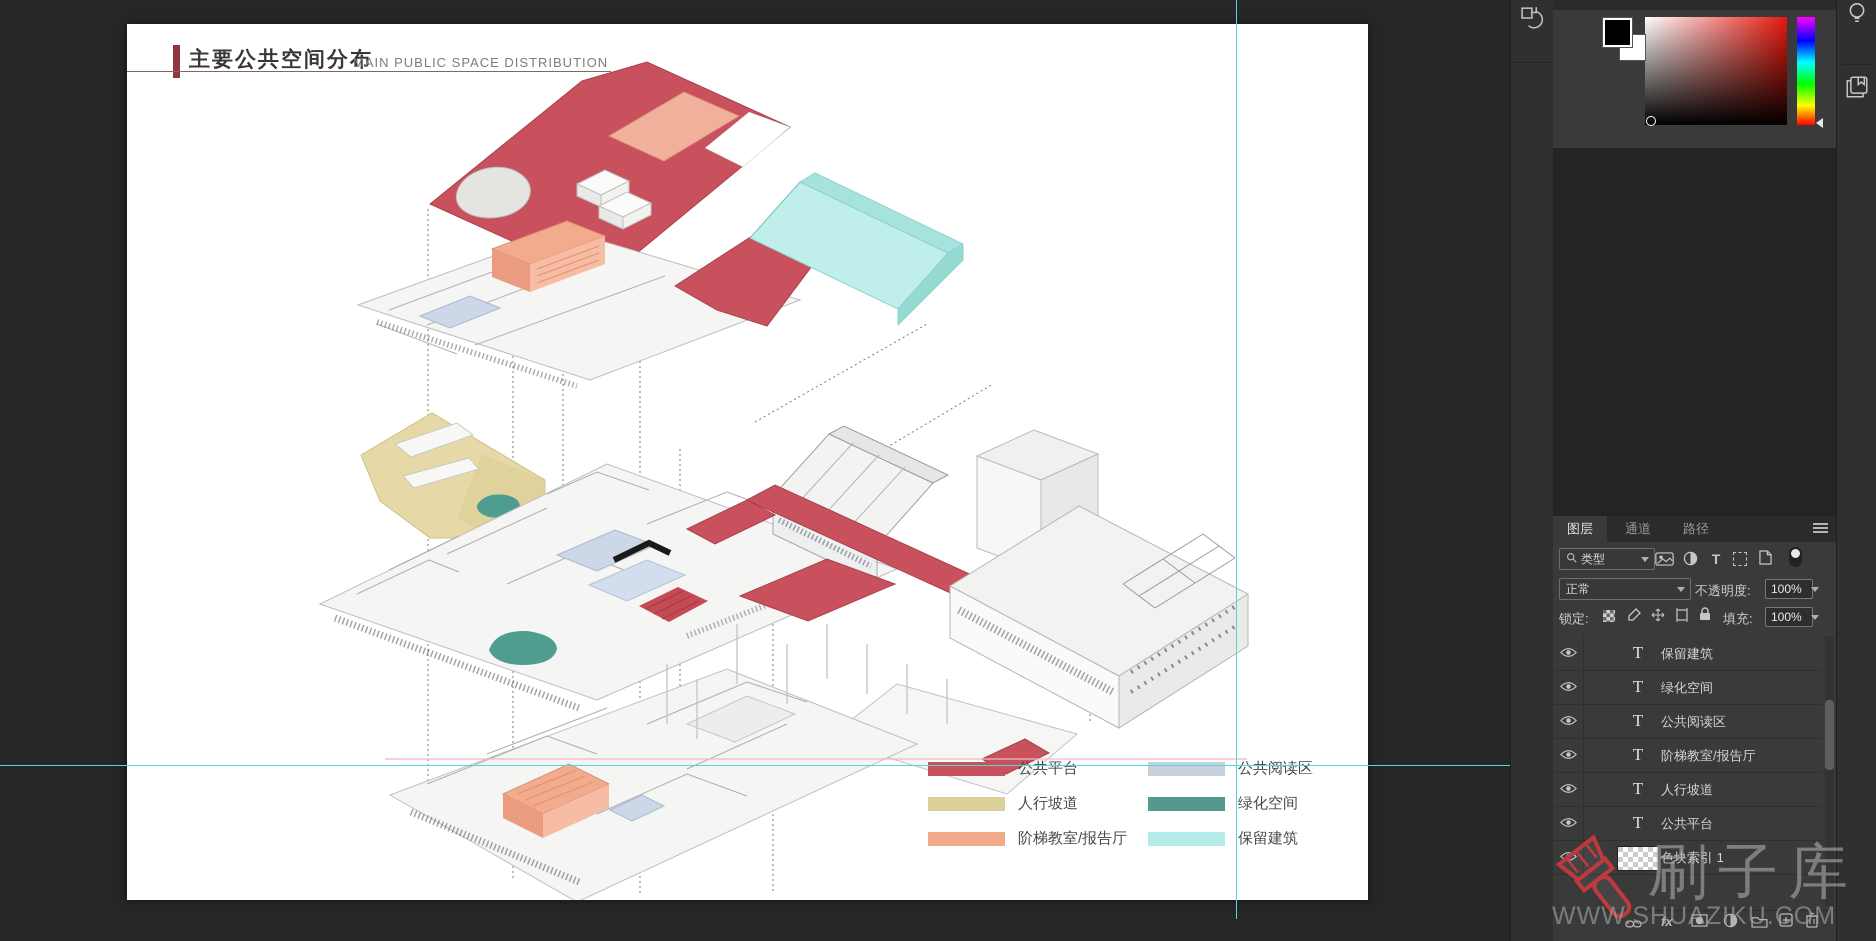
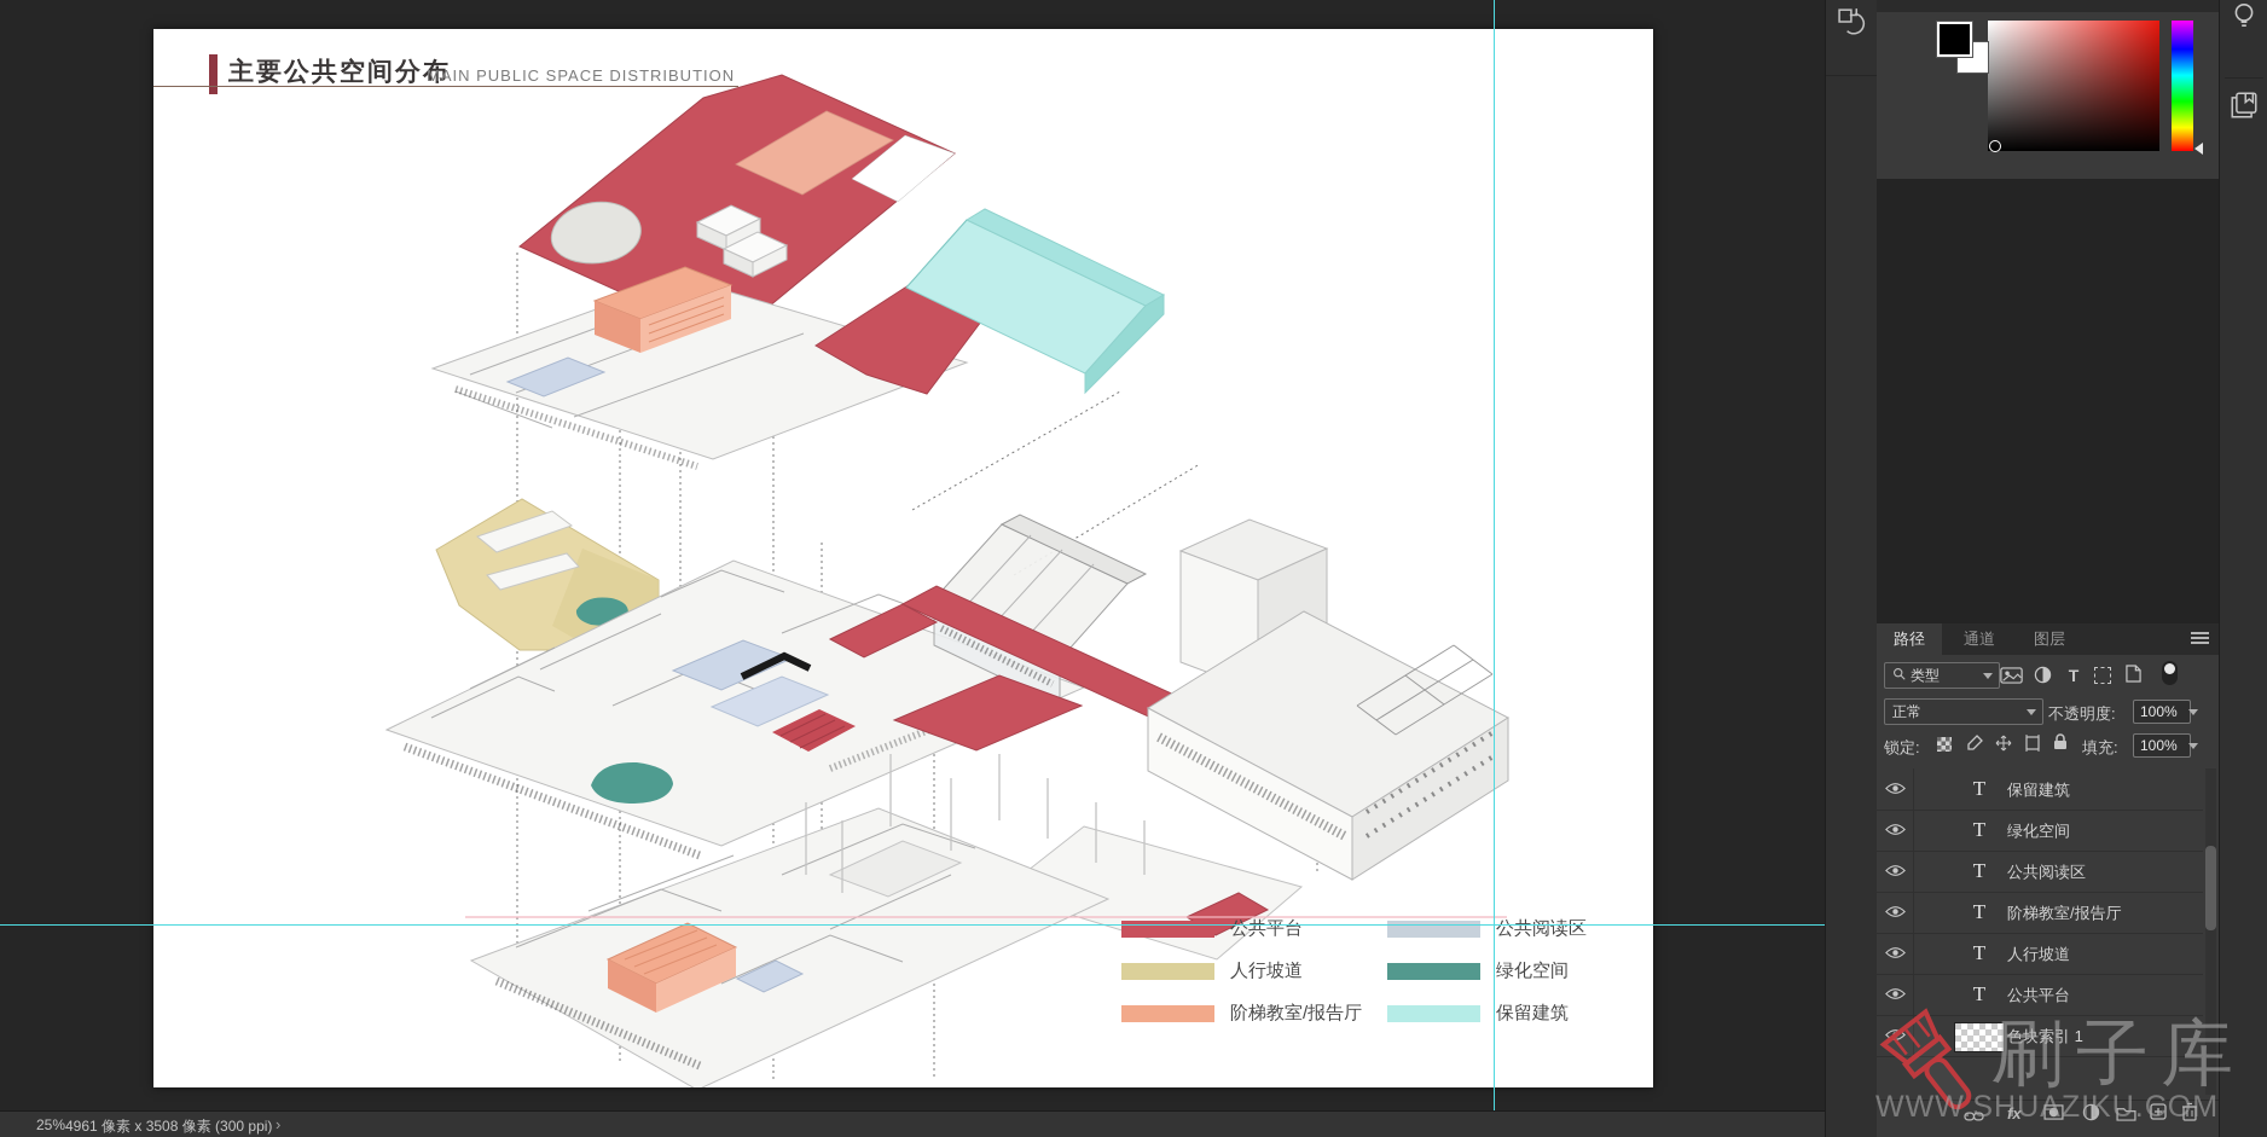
  主要公共空间分布
  MAIN PUBLIC SPACE DISTRIBUTION
  公共平台
  人行坡道
  阶梯教室/报告厅
  公共阅读区
  绿化空间
  保留建筑
+ 25%
+ 4961 像素 x 3508 像素 (300 ppi)
+ ›
- 图层
+ 路径
  通道
- 路径
+ 图层
  类型
  T
  正常
  不透明度:
  100%
  锁定:
  填充:
  100%
  T
  保留建筑
  T
  绿化空间
  T
  公共阅读区
  T
  阶梯教室/报告厅
  T
  人行坡道
  T
  公共平台
  色块索引 1
  fx
  刷子库
  WWW.SHUAZIKU.COM
